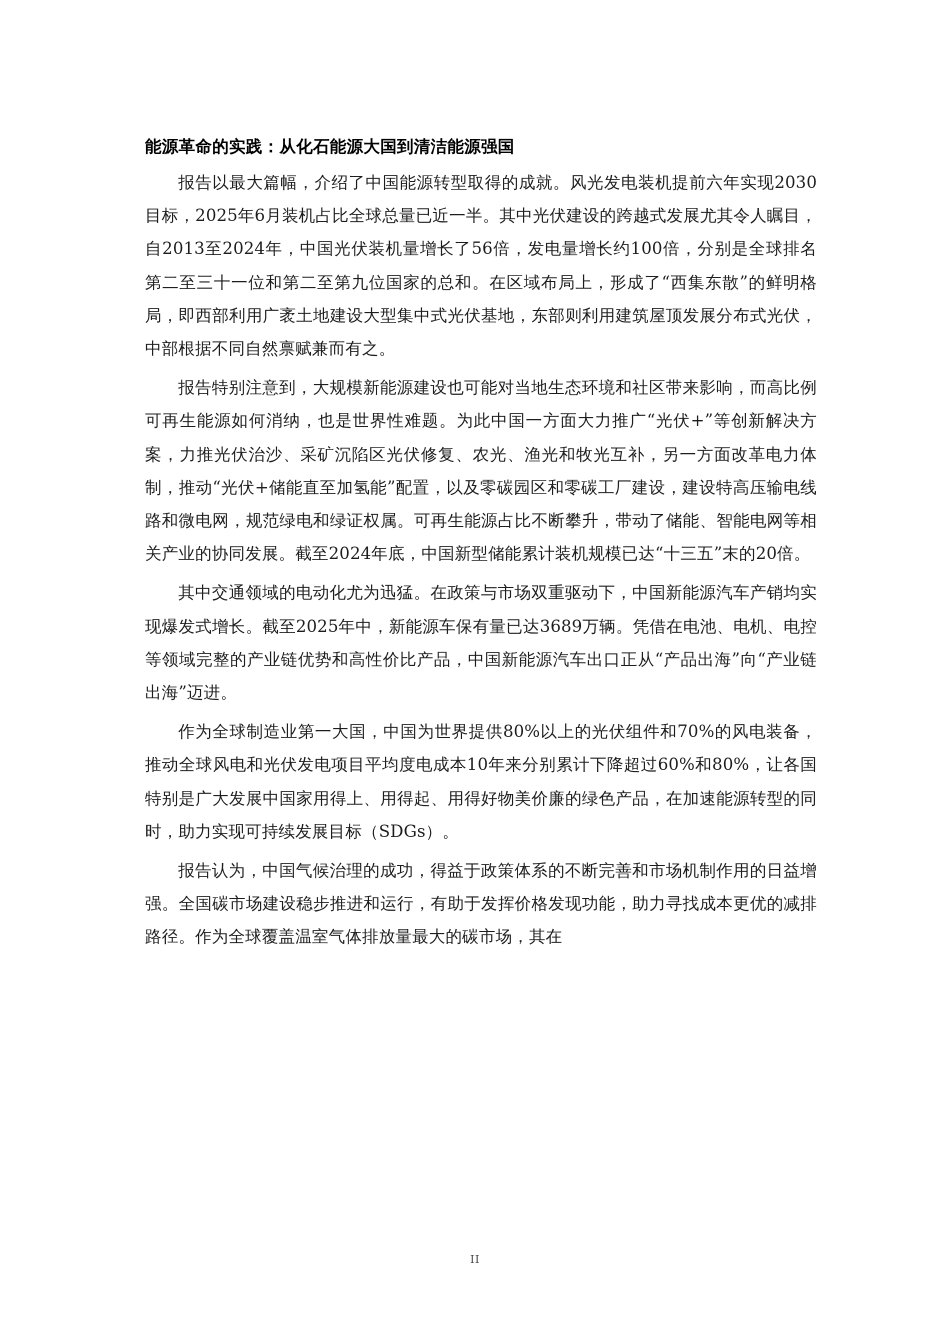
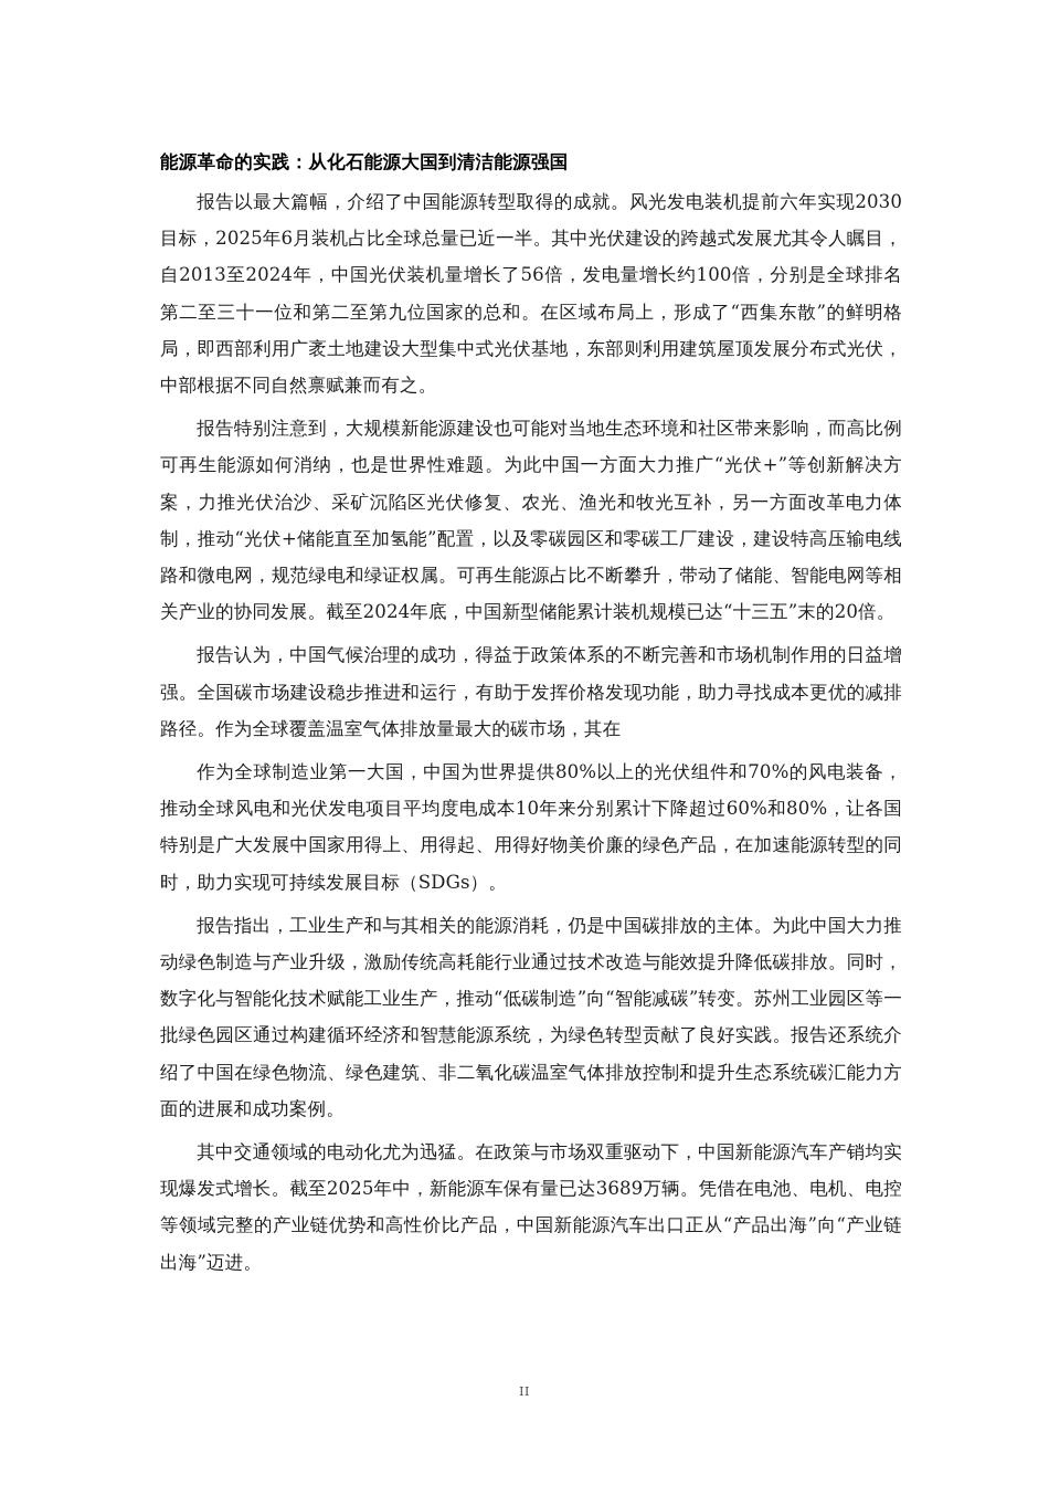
  能源革命的实践：从化石能源大国到清洁能源强国
  报告以最大篇幅，介绍了中国能源转型取得的成就。风光发电装机提前六年实现2030目标，2025年6月装机占比全球总量已近一半。其中光伏建设的跨越式发展尤其令人瞩目，自2013至2024年，中国光伏装机量增长了56倍，发电量增长约100倍，分别是全球排名第二至三十一位和第二至第九位国家的总和。在区域布局上，形成了“西集东散”的鲜明格局，即西部利用广袤土地建设大型集中式光伏基地，东部则利用建筑屋顶发展分布式光伏，中部根据不同自然禀赋兼而有之。
  报告特别注意到，大规模新能源建设也可能对当地生态环境和社区带来影响，而高比例可再生能源如何消纳，也是世界性难题。为此中国一方面大力推广“光伏+”等创新解决方案，力推光伏治沙、采矿沉陷区光伏修复、农光、渔光和牧光互补，另一方面改革电力体制，推动“光伏+储能直至加氢能”配置，以及零碳园区和零碳工厂建设，建设特高压输电线路和微电网，规范绿电和绿证权属。可再生能源占比不断攀升，带动了储能、智能电网等相关产业的协同发展。截至2024年底，中国新型储能累计装机规模已达“十三五”末的20倍。
- 其中交通领域的电动化尤为迅猛。在政策与市场双重驱动下，中国新能源汽车产销均实现爆发式增长。截至2025年中，新能源车保有量已达3689万辆。凭借在电池、电机、电控等领域完整的产业链优势和高性价比产品，中国新能源汽车出口正从“产品出海”向“产业链出海”迈进。
+ 报告认为，中国气候治理的成功，得益于政策体系的不断完善和市场机制作用的日益增强。全国碳市场建设稳步推进和运行，有助于发挥价格发现功能，助力寻找成本更优的减排路径。作为全球覆盖温室气体排放量最大的碳市场，其在
  作为全球制造业第一大国，中国为世界提供80%以上的光伏组件和70%的风电装备，推动全球风电和光伏发电项目平均度电成本10年来分别累计下降超过60%和80%，让各国特别是广大发展中国家用得上、用得起、用得好物美价廉的绿色产品，在加速能源转型的同时，助力实现可持续发展目标（SDGs）。
+ 报告指出，工业生产和与其相关的能源消耗，仍是中国碳排放的主体。为此中国大力推动绿色制造与产业升级，激励传统高耗能行业通过技术改造与能效提升降低碳排放。同时，数字化与智能化技术赋能工业生产，推动“低碳制造”向“智能减碳”转变。苏州工业园区等一批绿色园区通过构建循环经济和智慧能源系统，为绿色转型贡献了良好实践。报告还系统介绍了中国在绿色物流、绿色建筑、非二氧化碳温室气体排放控制和提升生态系统碳汇能力方面的进展和成功案例。
- 报告认为，中国气候治理的成功，得益于政策体系的不断完善和市场机制作用的日益增强。全国碳市场建设稳步推进和运行，有助于发挥价格发现功能，助力寻找成本更优的减排路径。作为全球覆盖温室气体排放量最大的碳市场，其在
+ 其中交通领域的电动化尤为迅猛。在政策与市场双重驱动下，中国新能源汽车产销均实现爆发式增长。截至2025年中，新能源车保有量已达3689万辆。凭借在电池、电机、电控等领域完整的产业链优势和高性价比产品，中国新能源汽车出口正从“产品出海”向“产业链出海”迈进。
  II
